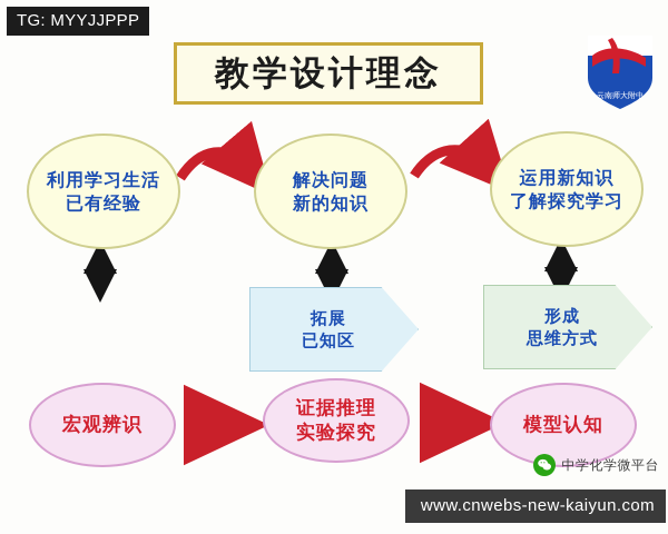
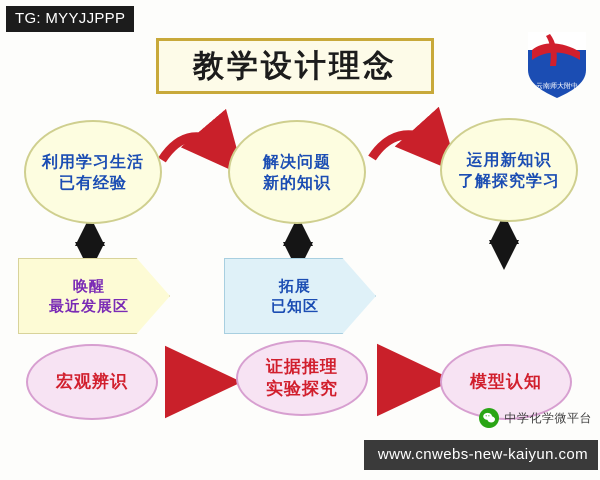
  教学设计理念
  云南师大附中
  利用学习生活
  已有经验
  解决问题
  新的知识
  运用新知识
  了解探究学习
+ 唤醒
+ 最近发展区
  拓展
  已知区
- 形成
- 思维方式
  宏观辨识
  证据推理
  实验探究
  模型认知
  中学化学微平台
  TG: MYYJJPPP
  www.cnwebs-new-kaiyun.com
